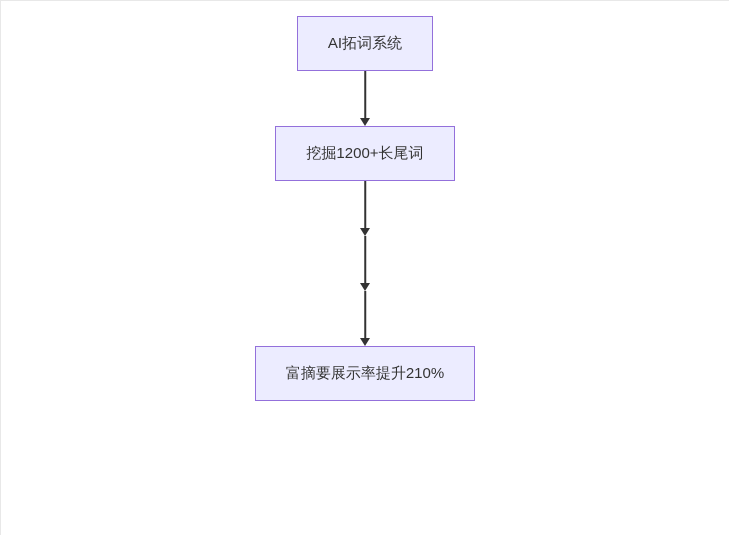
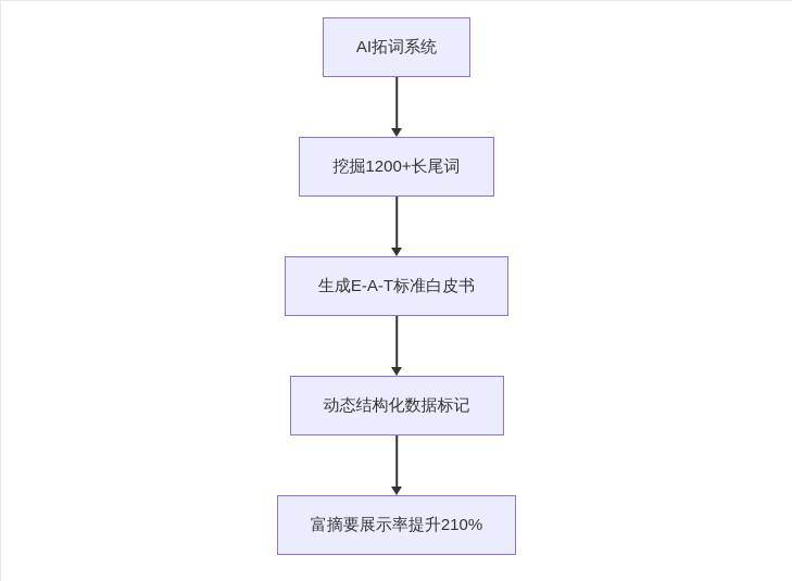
  AI拓词系统
  挖掘1200+长尾词
+ 生成E-A-T标准白皮书
+ 动态结构化数据标记
  富摘要展示率提升210%
